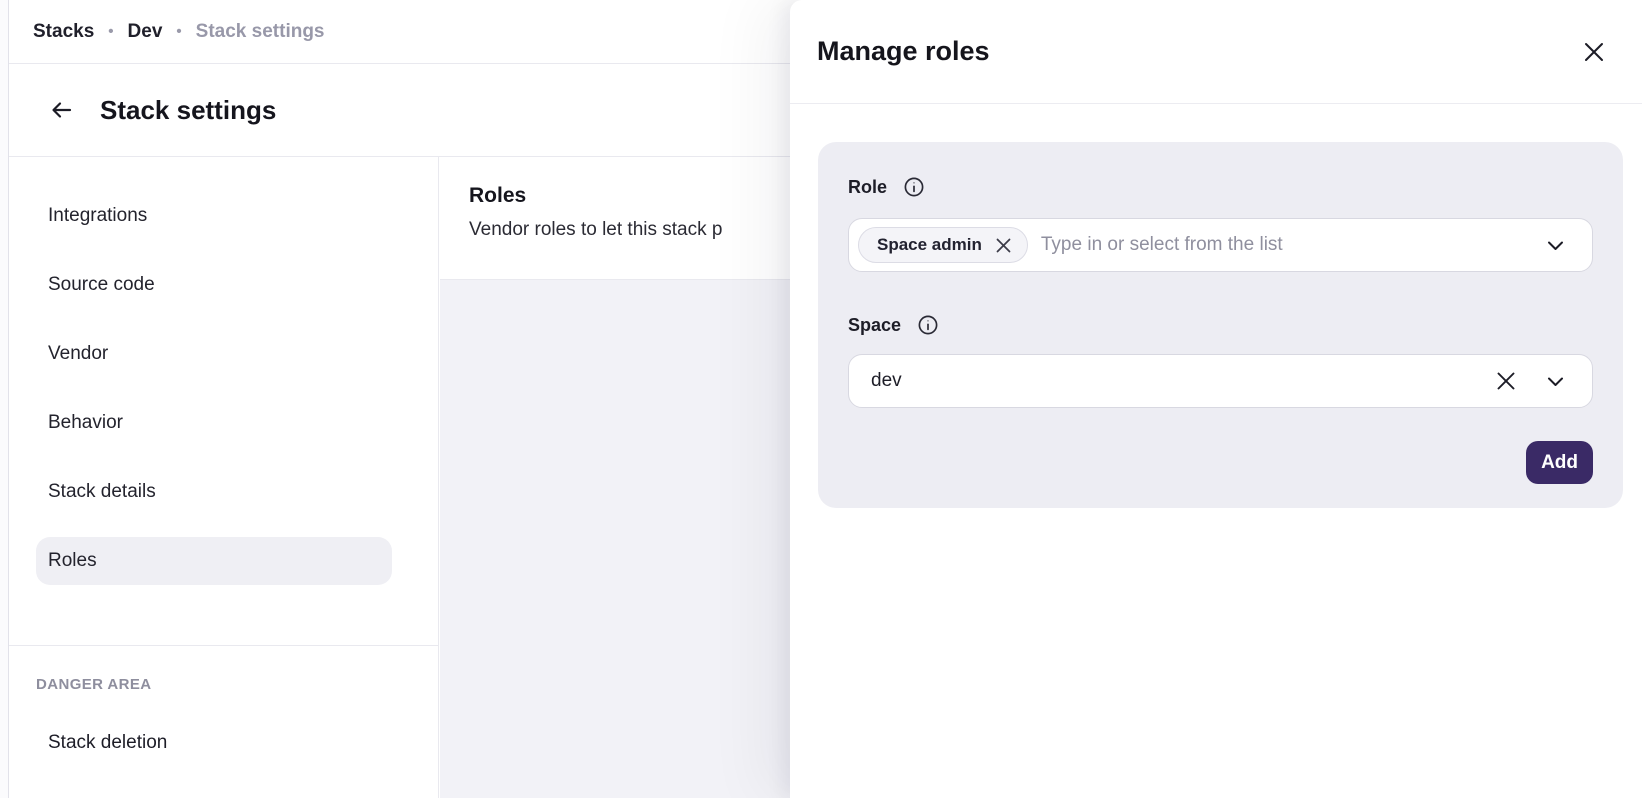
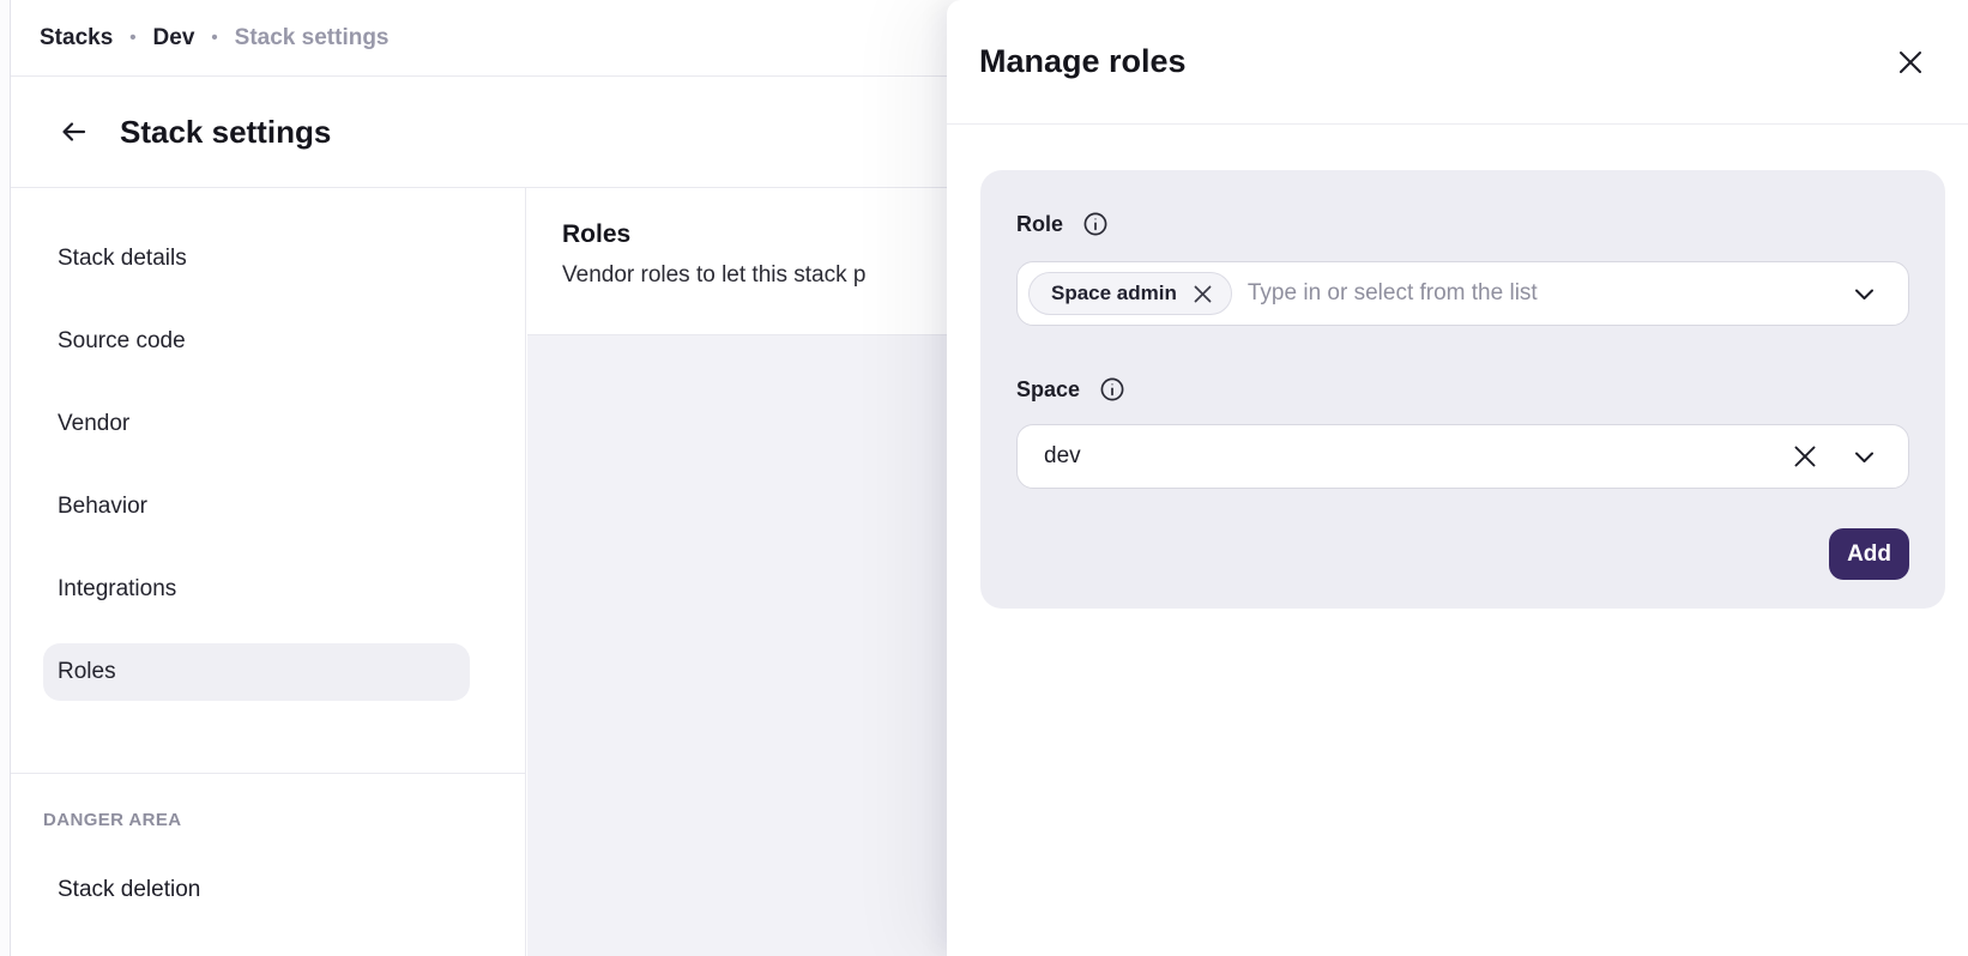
  Stacks
  •
  Dev
  •
  Stack settings
  Stack settings
- Integrations
+ Stack details
  Source code
  Vendor
  Behavior
- Stack details
+ Integrations
  Roles
  DANGER AREA
  Stack deletion
  Roles
  Vendor roles to let this stack p
  Manage roles
  Role
  Space admin
  Type in or select from the list
  Space
  dev
  Add
